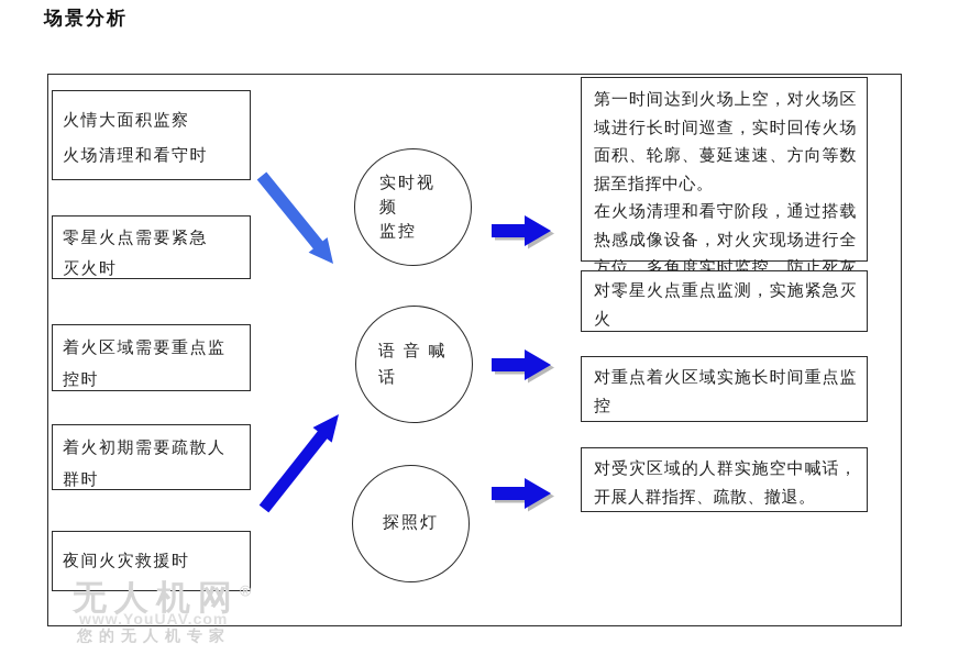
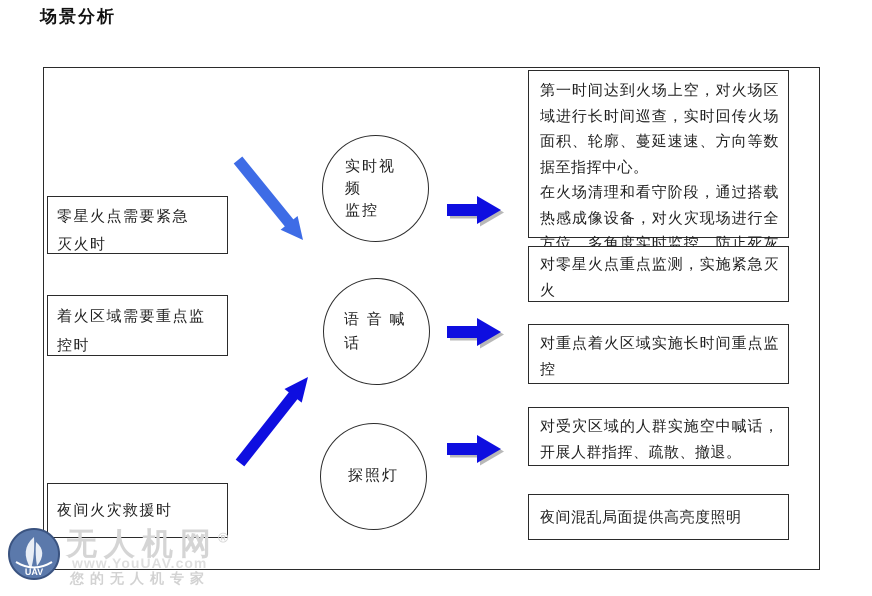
  场景分析
- 火情大面积监察
- 火场清理和看守时
  零星火点需要紧急
  灭火时
  着火区域需要重点监
  控时
- 着火初期需要疏散人
- 群时
  夜间火灾救援时
  实时视
  频
  监控
  语 音 喊
  话
  探照灯
  第一时间达到火场上空，对火场区域进行长时间巡查，实时回传火场面积、轮廓、蔓延速速、方向等数据至指挥中心。
  在火场清理和看守阶段，通过搭载热感成像设备，对火灾现场进行全方位、多角度实时监控，防止死灰
  对零星火点重点监测，实施紧急灭火
  对重点着火区域实施长时间重点监控
  对受灾区域的人群实施空中喊话，开展人群指挥、疏散、撤退。
+ 夜间混乱局面提供高亮度照明
+ UAV
  无人机网®
  www.YouUAV.com
  您的无人机专家
